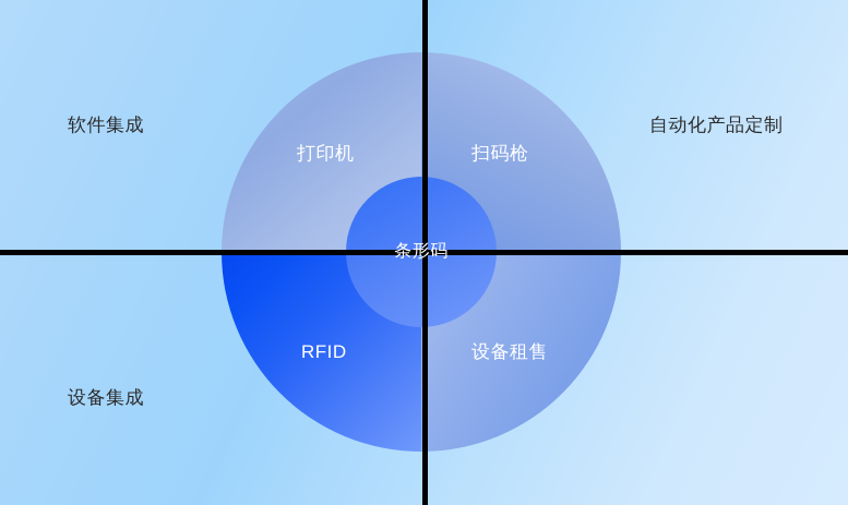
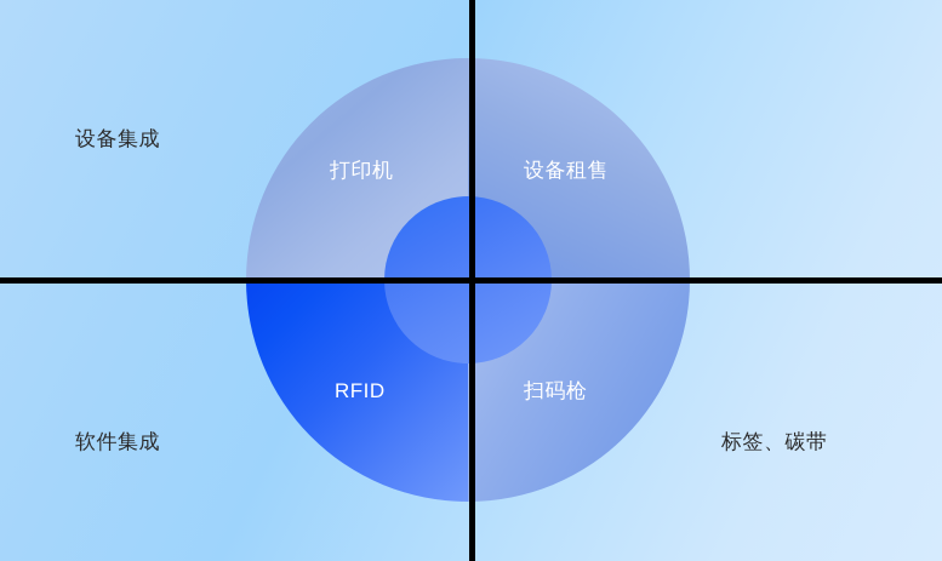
  打印机
- 扫码枪
+ 设备租售
  RFID
- 设备租售
+ 扫码枪
- 条形码
- 软件集成
+ 设备集成
- 自动化产品定制
- 设备集成
+ 软件集成
+ 标签、碳带
